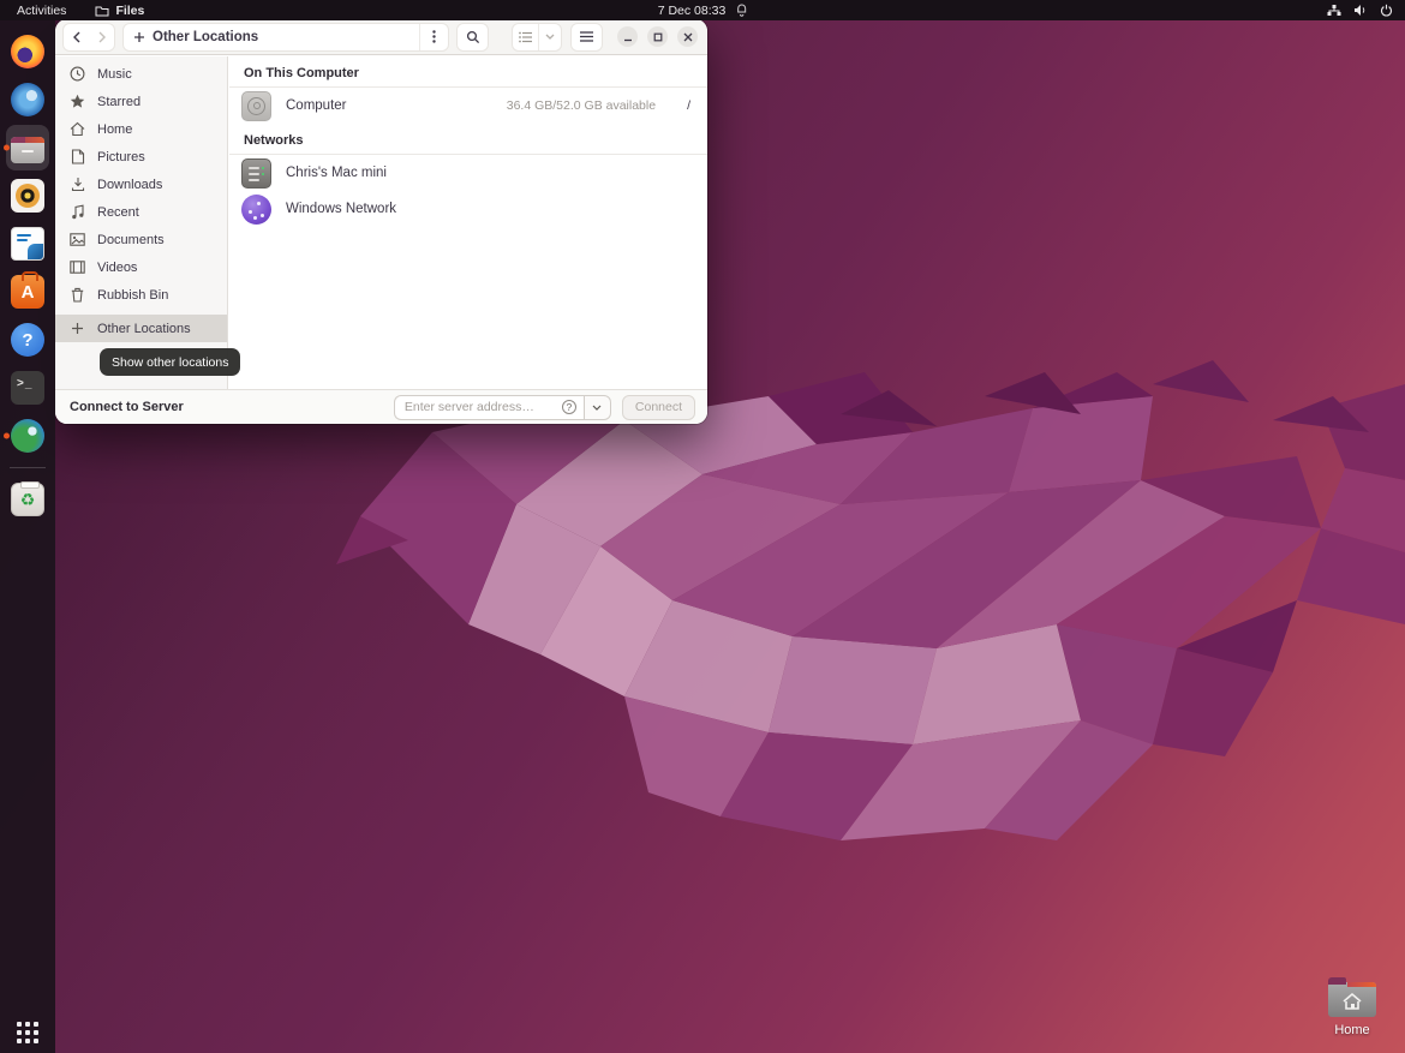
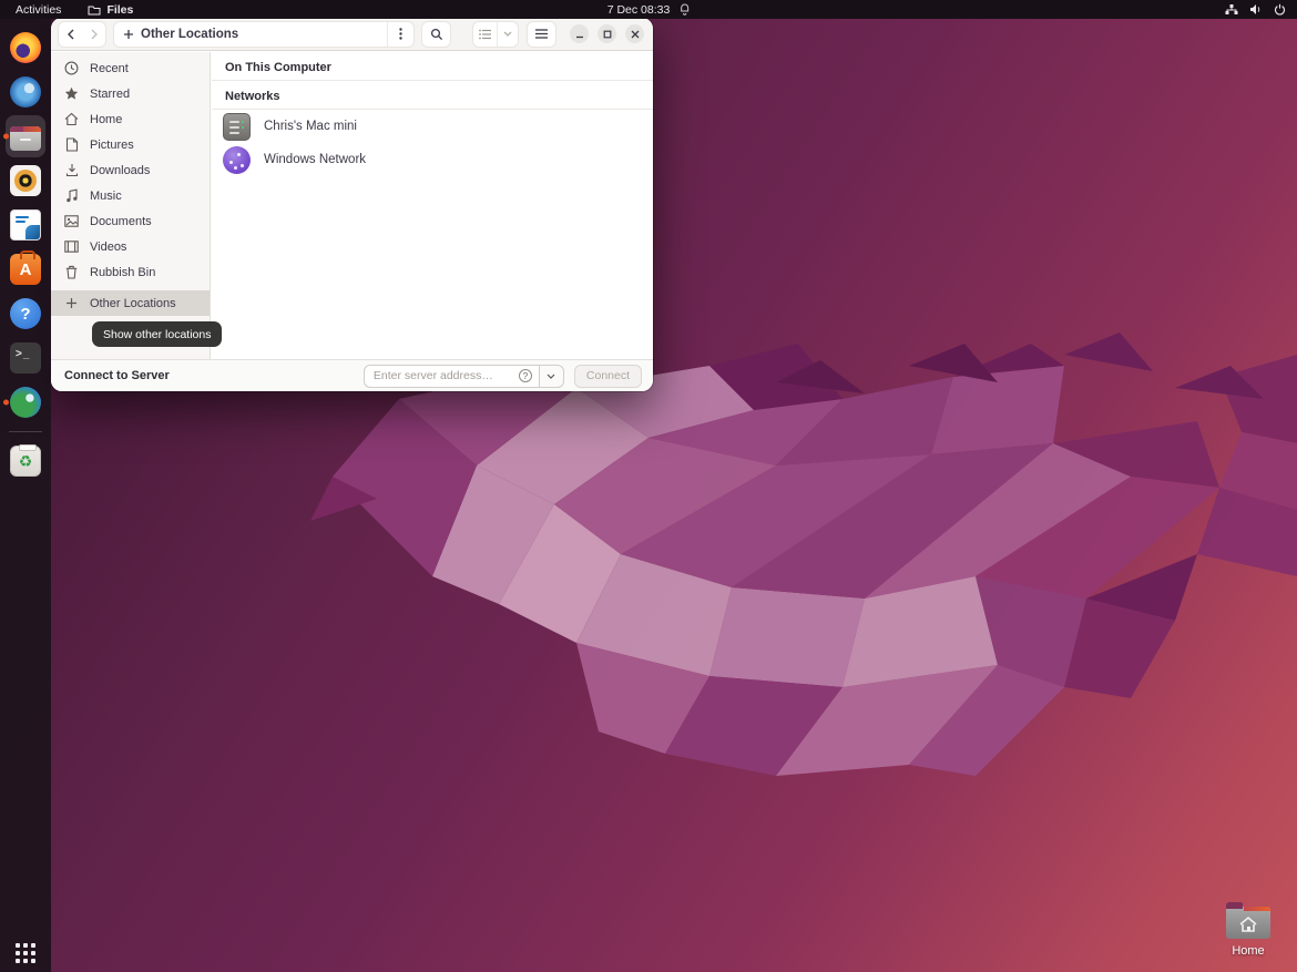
  Home
  Activities
  Files
  7 Dec 08:33
  A
  ?
  >_
  ♻
  Other Locations
- Music
+ Recent
  Starred
  Home
  Pictures
  Downloads
- Recent
+ Music
  Documents
  Videos
  Rubbish Bin
  Other Locations
  On This Computer
- Computer
- 36.4 GB/52.0 GB available
- /
  Networks
  Chris's Mac mini
  Windows Network
  Connect to Server
  Enter server address…
  ?
  Connect
  Show other locations
